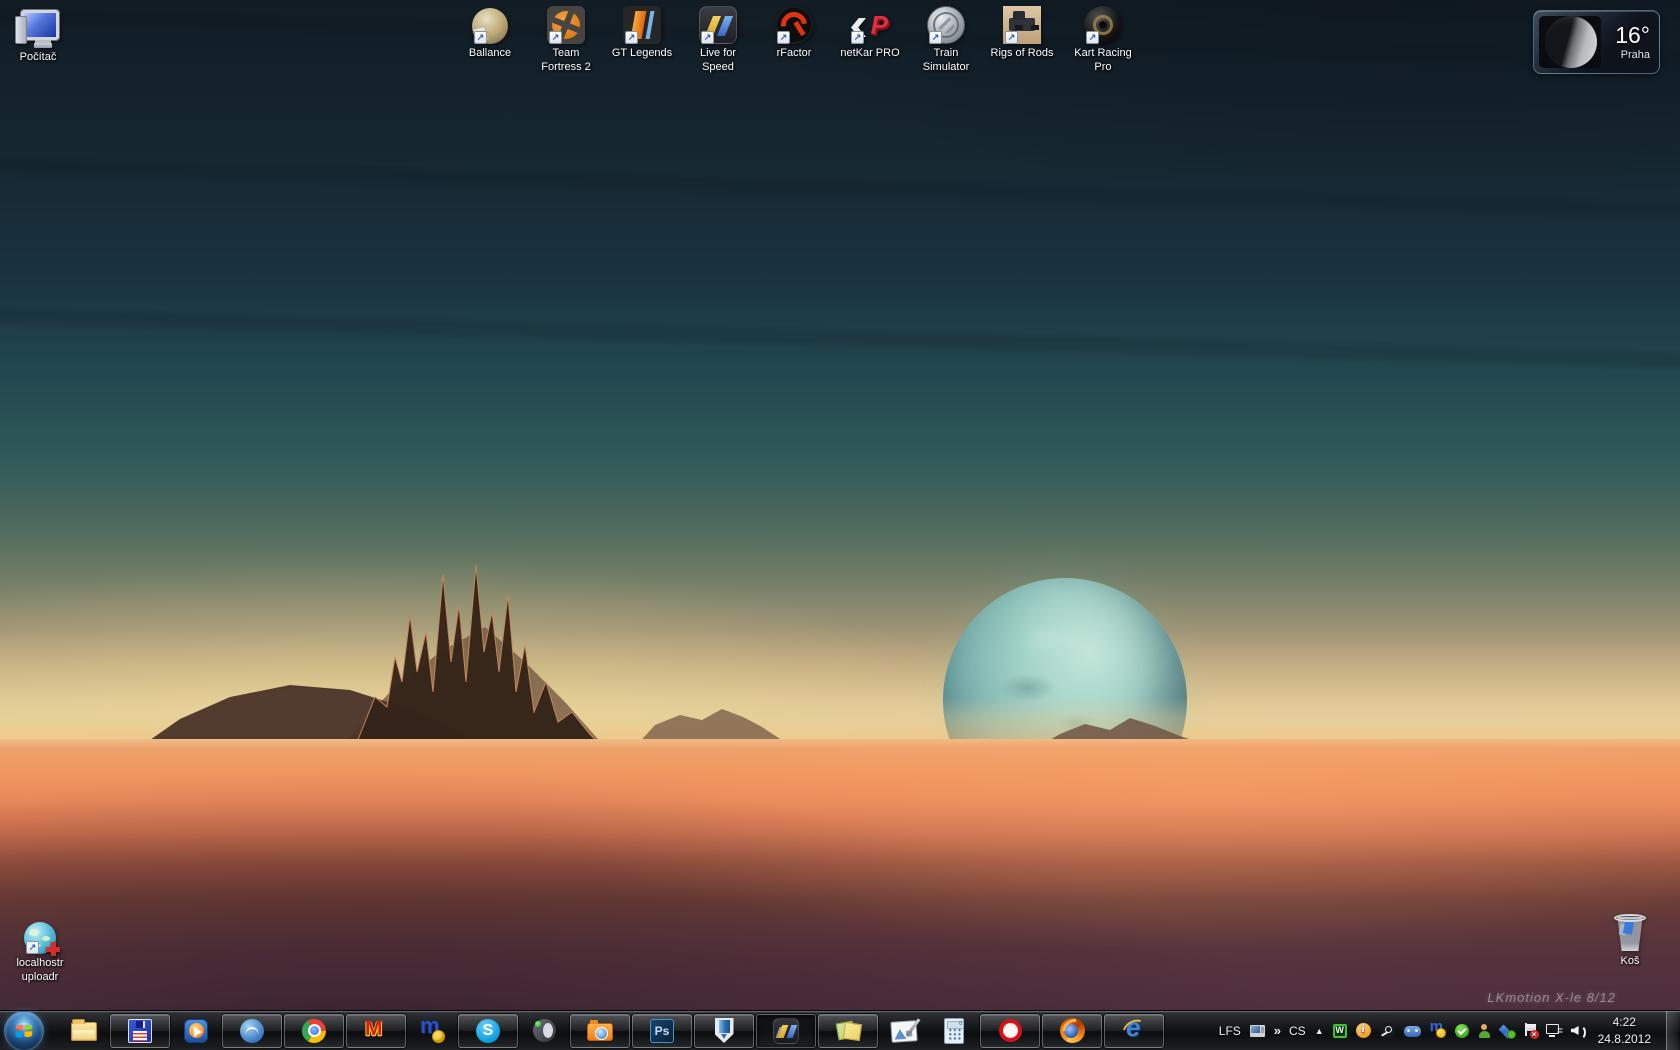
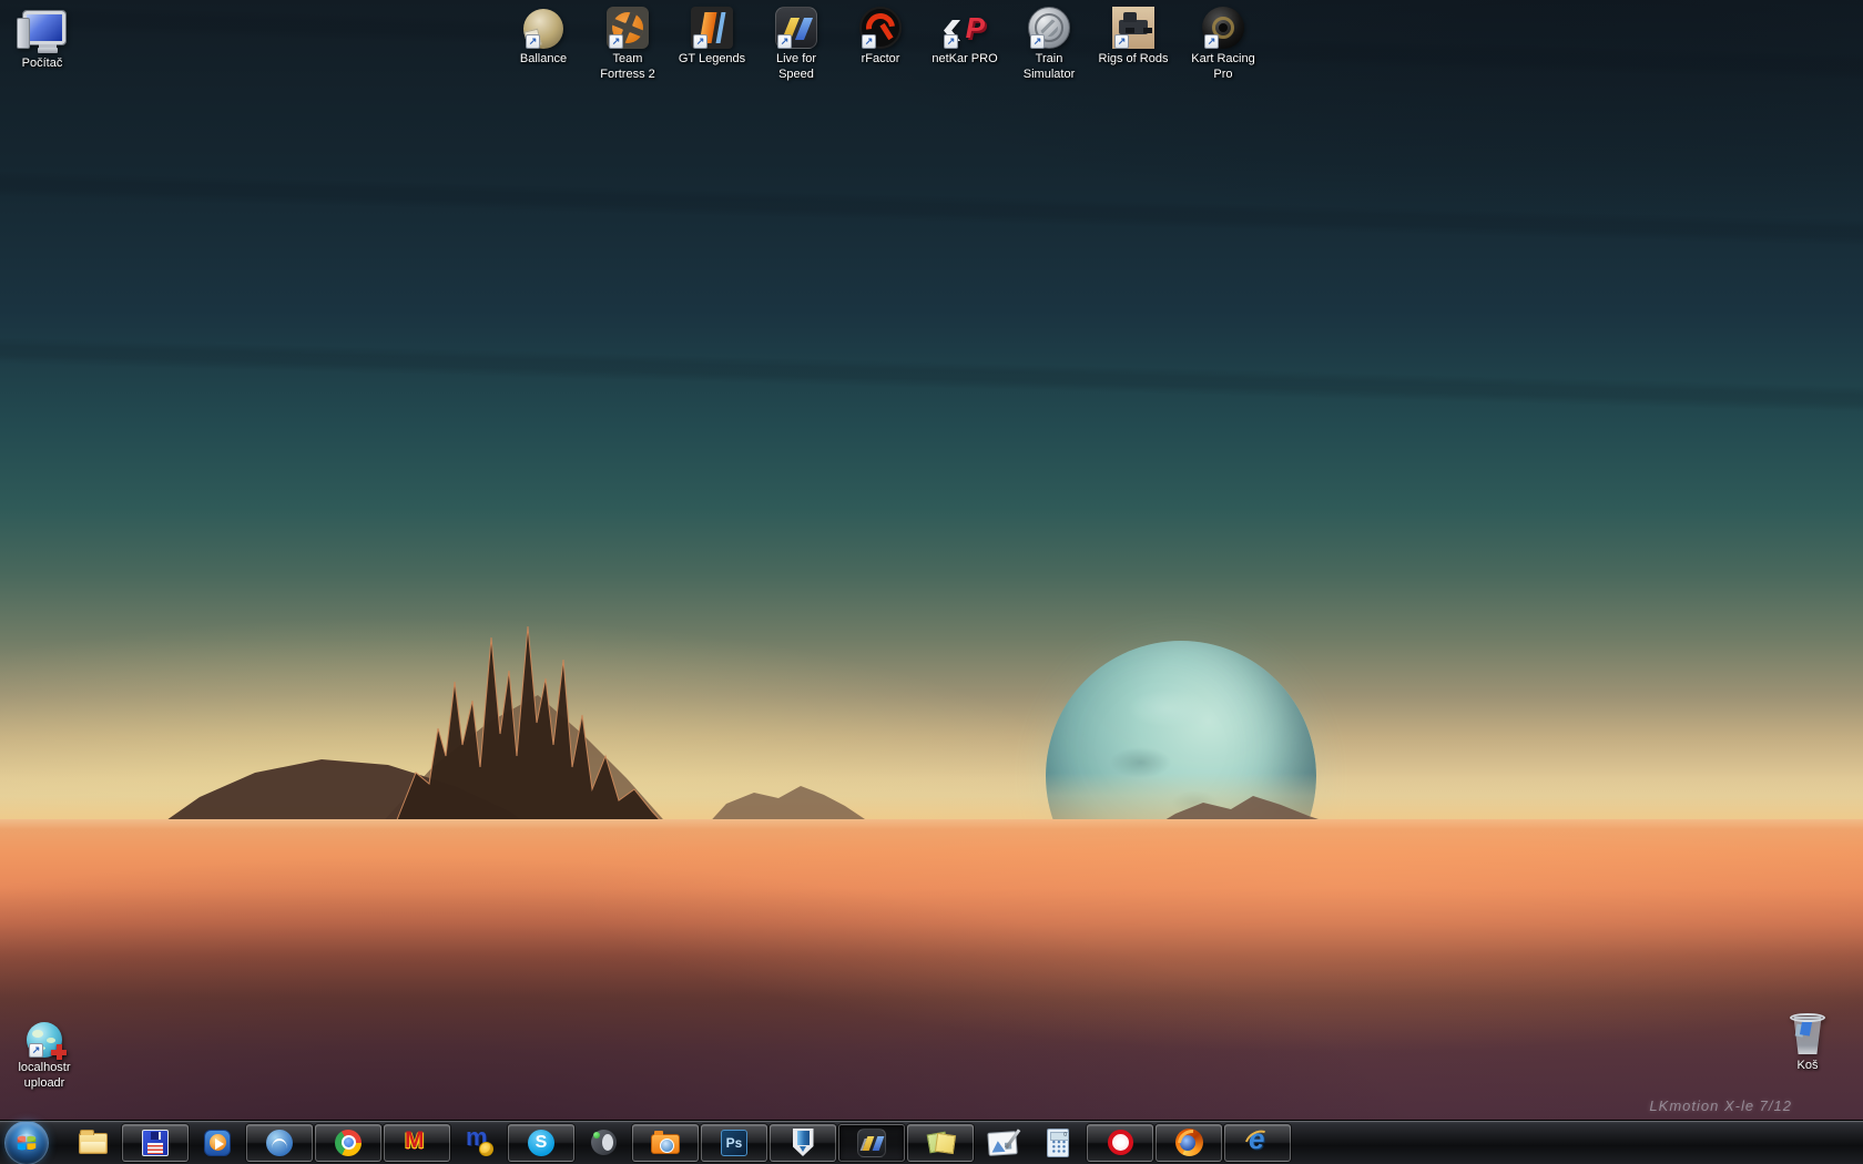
- LKmotion X-le 8/12
+ LKmotion X-le 7/12
  Počítač
  Ballance
  Team
  Fortress 2
  GT Legends
  Live for
  Speed
  rFactor
  netKar PRO
  Train
  Simulator
  Rigs of Rods
  Kart Racing
  Pro
  localhostr
  uploadr
  Koš
- 16°
- Praha
- LFS
- »
- CS
- ▲
- 4:22
- 24.8.2012
